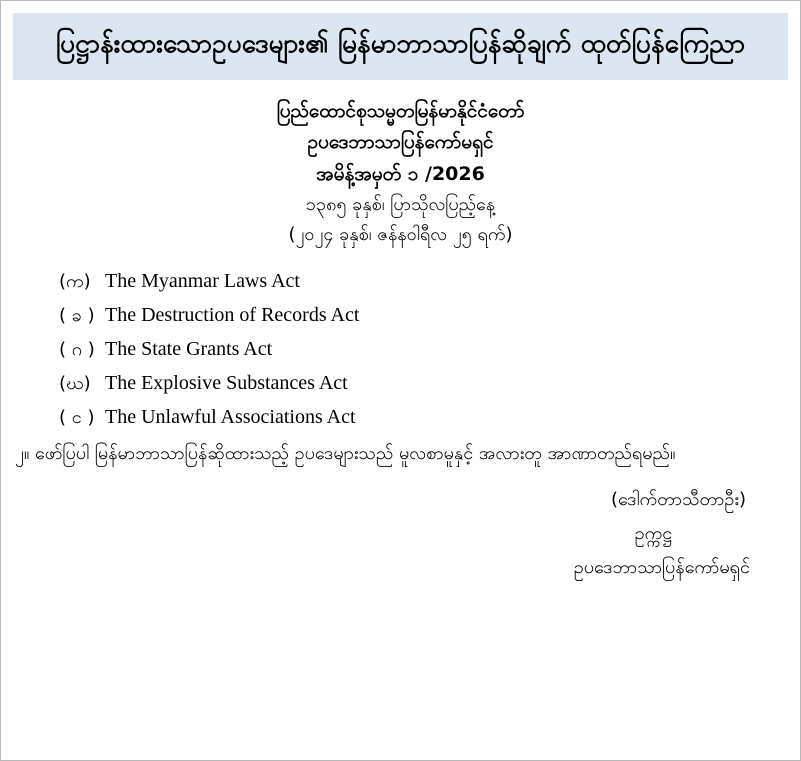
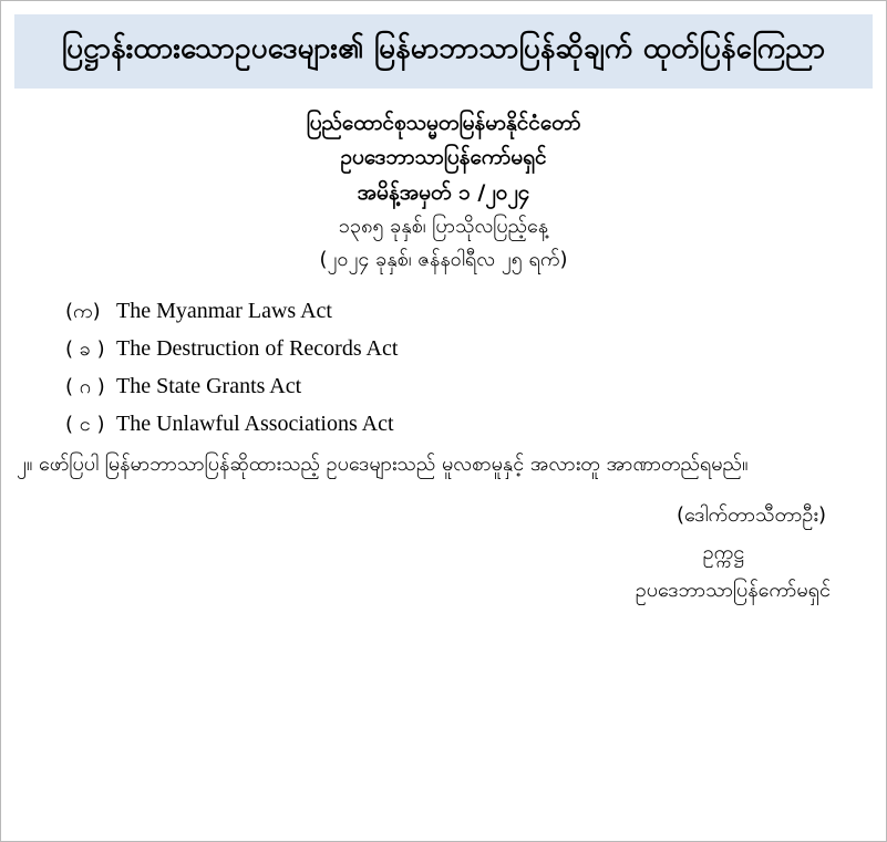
  ပြဋ္ဌာန်းထားသောဥပဒေများ၏ မြန်မာဘာသာပြန်ဆိုချက် ထုတ်ပြန်ကြေညာ
  ပြည်ထောင်စုသမ္မတမြန်မာနိုင်ငံတော်
  ဥပဒေဘာသာပြန်ကော်မရှင်
- အမိန့်အမှတ် ၁ /2026
+ အမိန့်အမှတ် ၁ /၂၀၂၄
  ၁၃၈၅ ခုနှစ်၊ ပြာသိုလပြည့်နေ့
  (၂၀၂၄ ခုနှစ်၊ ဇန်နဝါရီလ ၂၅ ရက်)
  (က)
  The Myanmar Laws Act
  ( ခ )
  The Destruction of Records Act
  ( ဂ )
  The State Grants Act
- (ဃ)
- The Explosive Substances Act
  ( င )
  The Unlawful Associations Act
  ၂။ ဖော်ပြပါ မြန်မာဘာသာပြန်ဆိုထားသည့် ဥပဒေများသည် မူလစာမူနှင့် အလားတူ အာဏာတည်ရမည်။
  (ဒေါက်တာသီတာဦး)
  ဥက္ကဋ္ဌ
  ဥပဒေဘာသာပြန်ကော်မရှင်
